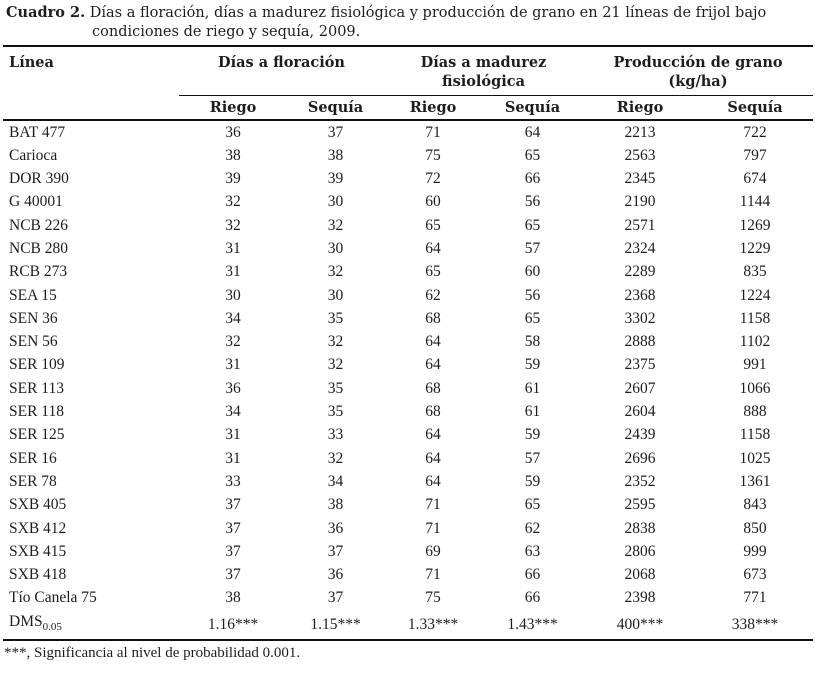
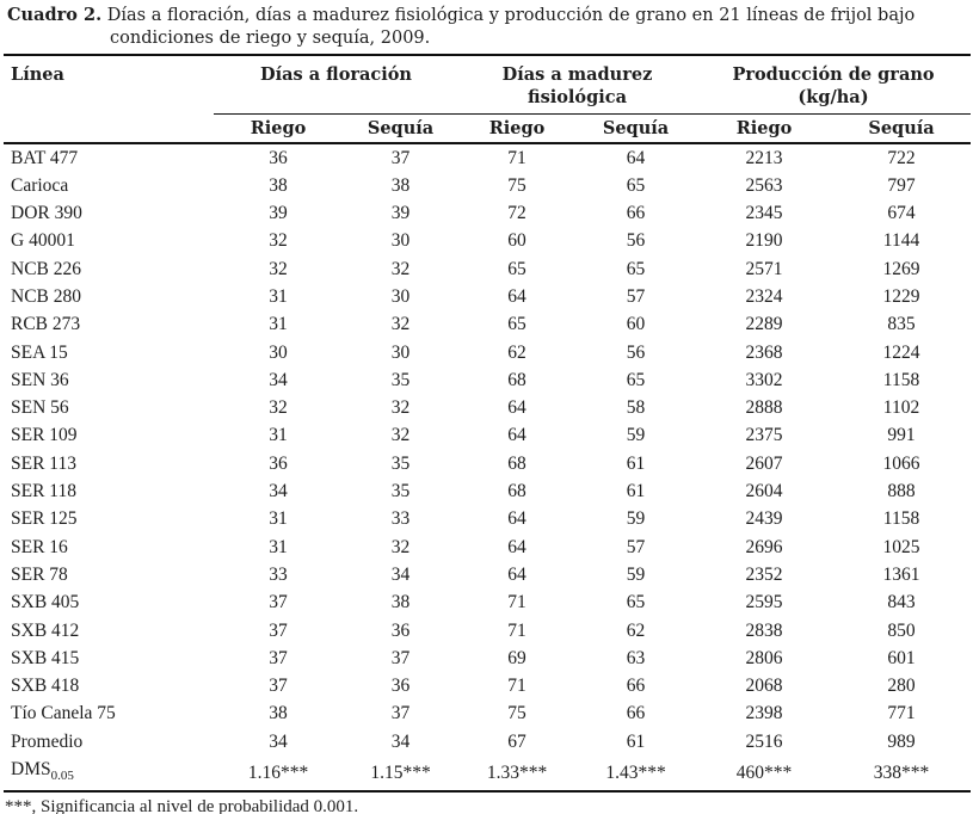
  Cuadro 2. Días a floración, días a madurez fisiológica y producción de grano en 21 líneas de frijol bajo
  condiciones de riego y sequía, 2009.
  Línea	Días a floración	Días a madurez fisiológica	Producción de grano (kg/ha)
  	Riego	Sequía	Riego	Sequía	Riego	Sequía
  BAT 477	36	37	71	64	2213	722
  Carioca	38	38	75	65	2563	797
  DOR 390	39	39	72	66	2345	674
  G 40001	32	30	60	56	2190	1144
  NCB 226	32	32	65	65	2571	1269
  NCB 280	31	30	64	57	2324	1229
  RCB 273	31	32	65	60	2289	835
  SEA 15	30	30	62	56	2368	1224
  SEN 36	34	35	68	65	3302	1158
  SEN 56	32	32	64	58	2888	1102
  SER 109	31	32	64	59	2375	991
  SER 113	36	35	68	61	2607	1066
  SER 118	34	35	68	61	2604	888
  SER 125	31	33	64	59	2439	1158
  SER 16	31	32	64	57	2696	1025
  SER 78	33	34	64	59	2352	1361
  SXB 405	37	38	71	65	2595	843
  SXB 412	37	36	71	62	2838	850
- SXB 415	37	37	69	63	2806	999
+ SXB 415	37	37	69	63	2806	601
- SXB 418	37	36	71	66	2068	673
+ SXB 418	37	36	71	66	2068	280
  Tío Canela 75	38	37	75	66	2398	771
+ Promedio	34	34	67	61	2516	989
- DMS0.05	1.16***	1.15***	1.33***	1.43***	400***	338***
+ DMS0.05	1.16***	1.15***	1.33***	1.43***	460***	338***
  ***, Significancia al nivel de probabilidad 0.001.
